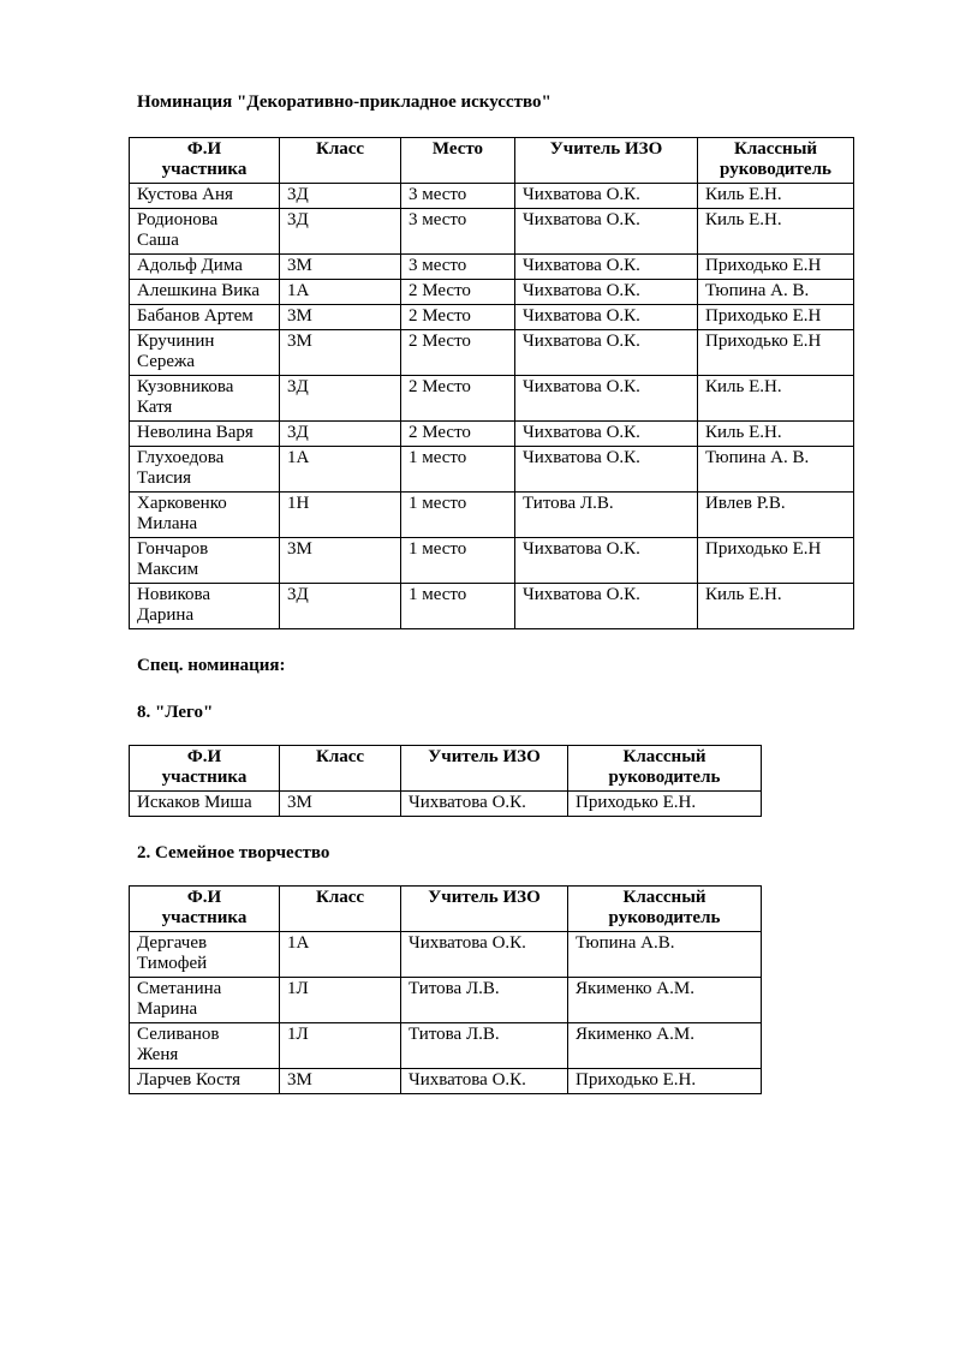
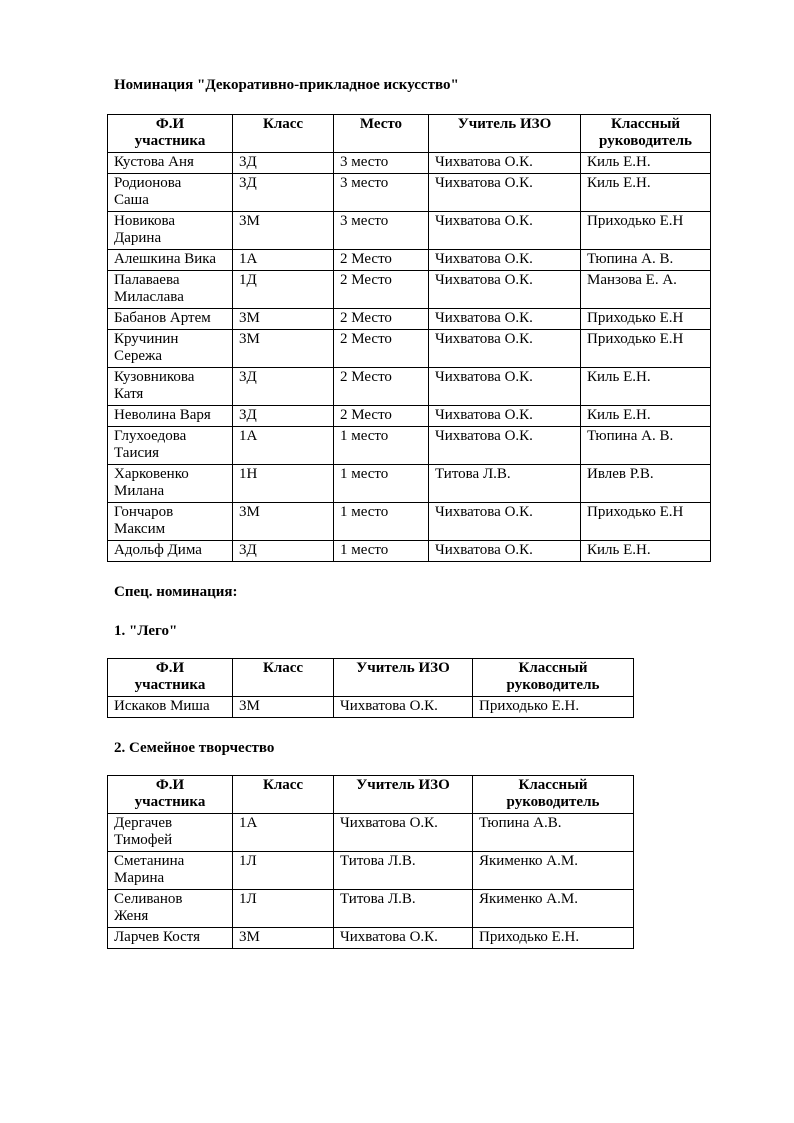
  Номинация "Декоративно-прикладное искусство"
  Ф.И участника	Класс	Место	Учитель ИЗО	Классный руководитель
  Кустова Аня	3Д	3 место	Чихватова О.К.	Киль Е.Н.
  Родионова Саша	3Д	3 место	Чихватова О.К.	Киль Е.Н.
- Адольф Дима	3М	3 место	Чихватова О.К.	Приходько Е.Н
+ Новикова Дарина	3М	3 место	Чихватова О.К.	Приходько Е.Н
  Алешкина Вика	1А	2 Место	Чихватова О.К.	Тюпина А. В.
+ Палаваева Миласлава	1Д	2 Место	Чихватова О.К.	Манзова Е. А.
  Бабанов Артем	3М	2 Место	Чихватова О.К.	Приходько Е.Н
  Кручинин Сережа	3М	2 Место	Чихватова О.К.	Приходько Е.Н
  Кузовникова Катя	3Д	2 Место	Чихватова О.К.	Киль Е.Н.
  Неволина Варя	3Д	2 Место	Чихватова О.К.	Киль Е.Н.
  Глухоедова Таисия	1А	1 место	Чихватова О.К.	Тюпина А. В.
  Харковенко Милана	1Н	1 место	Титова Л.В.	Ивлев Р.В.
  Гончаров Максим	3М	1 место	Чихватова О.К.	Приходько Е.Н
- Новикова Дарина	3Д	1 место	Чихватова О.К.	Киль Е.Н.
+ Адольф Дима	3Д	1 место	Чихватова О.К.	Киль Е.Н.
  Спец. номинация:
- 8. "Лего"
+ 1. "Лего"
  Ф.И участника	Класс	Учитель ИЗО	Классный руководитель
  Искаков Миша	3М	Чихватова О.К.	Приходько Е.Н.
  2. Семейное творчество
  Ф.И участника	Класс	Учитель ИЗО	Классный руководитель
  Дергачев Тимофей	1А	Чихватова О.К.	Тюпина А.В.
  Сметанина Марина	1Л	Титова Л.В.	Якименко А.М.
  Селиванов Женя	1Л	Титова Л.В.	Якименко А.М.
  Ларчев Костя	3М	Чихватова О.К.	Приходько Е.Н.
